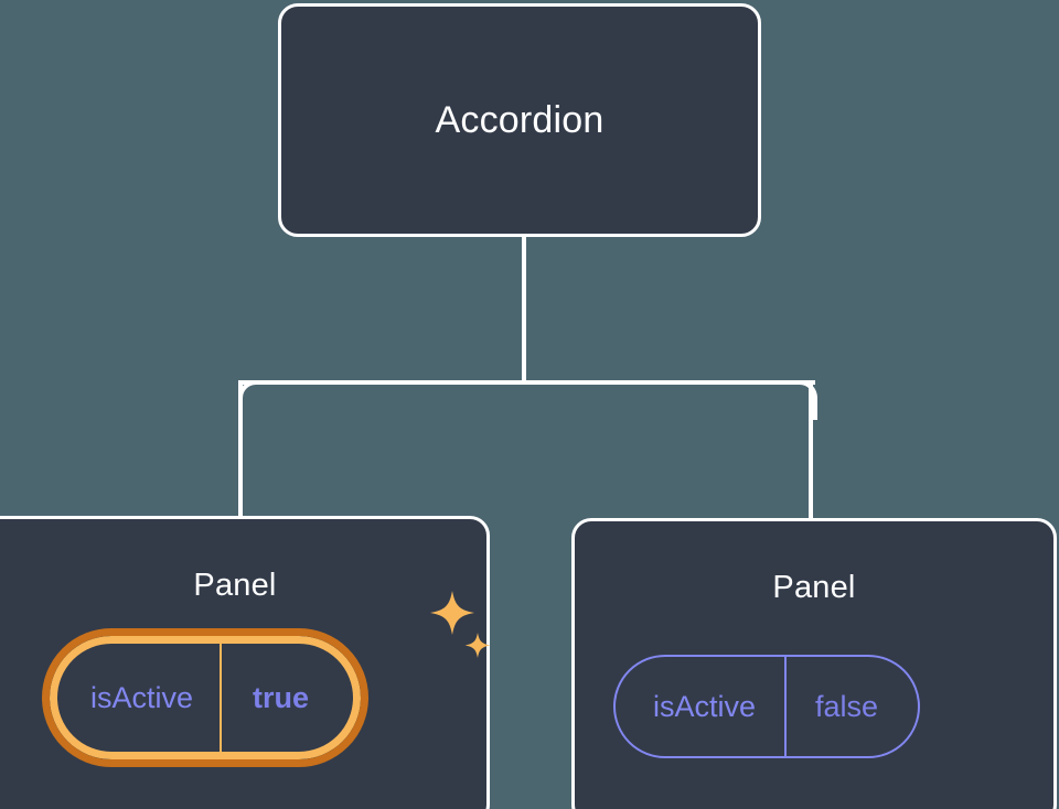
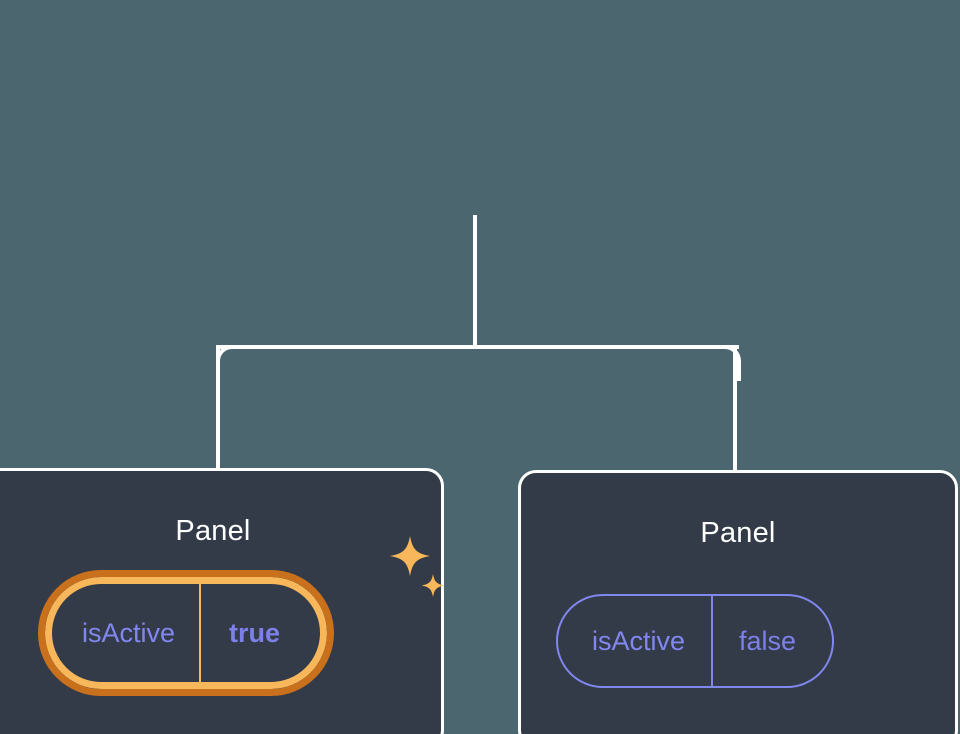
- Accordion
  Panel
  isActive
  true
  Panel
  isActive
  false
